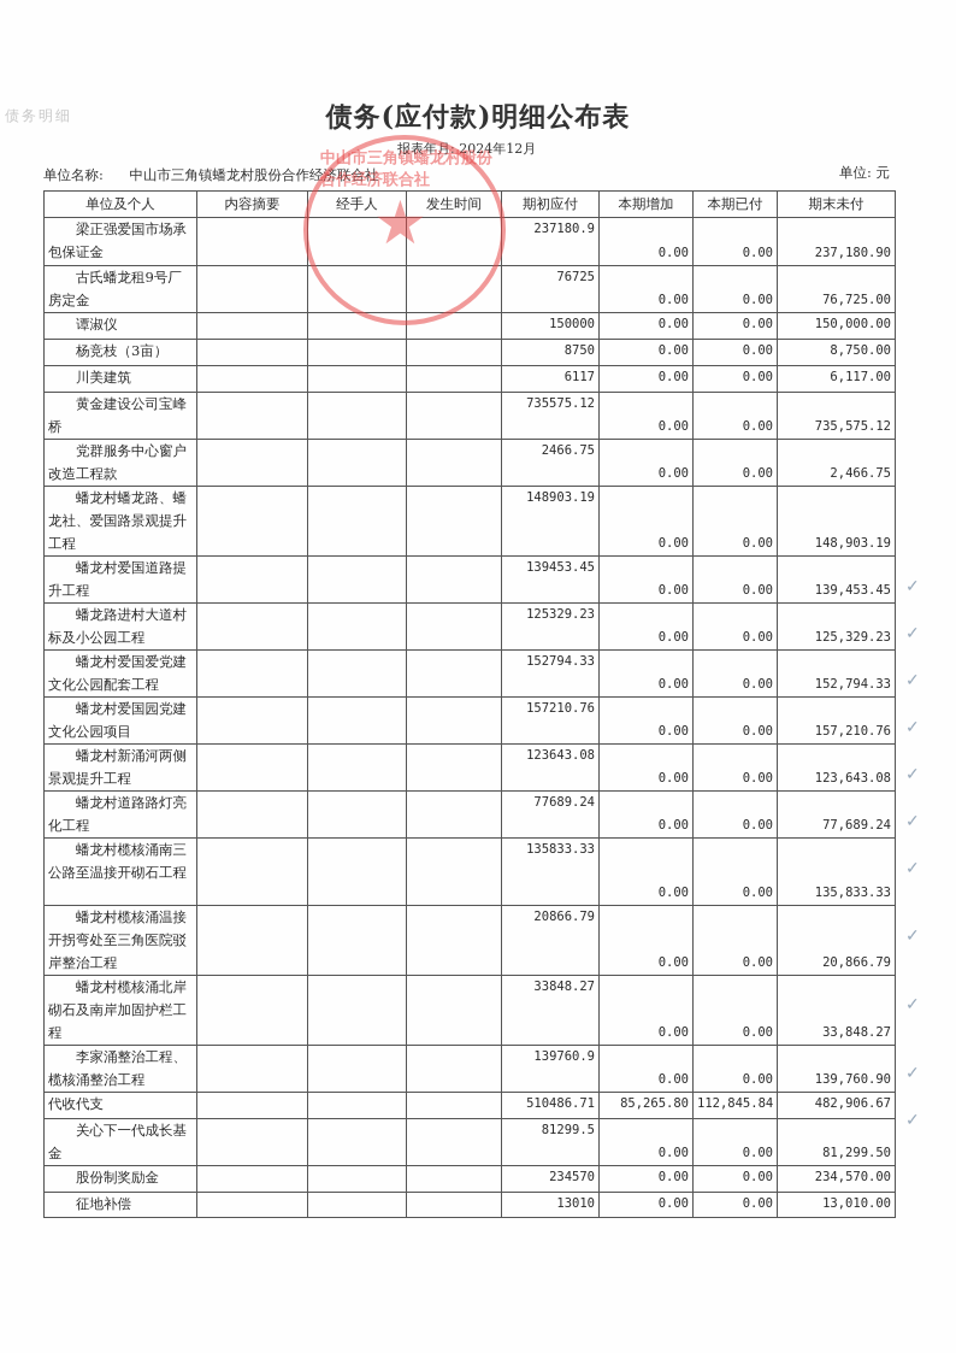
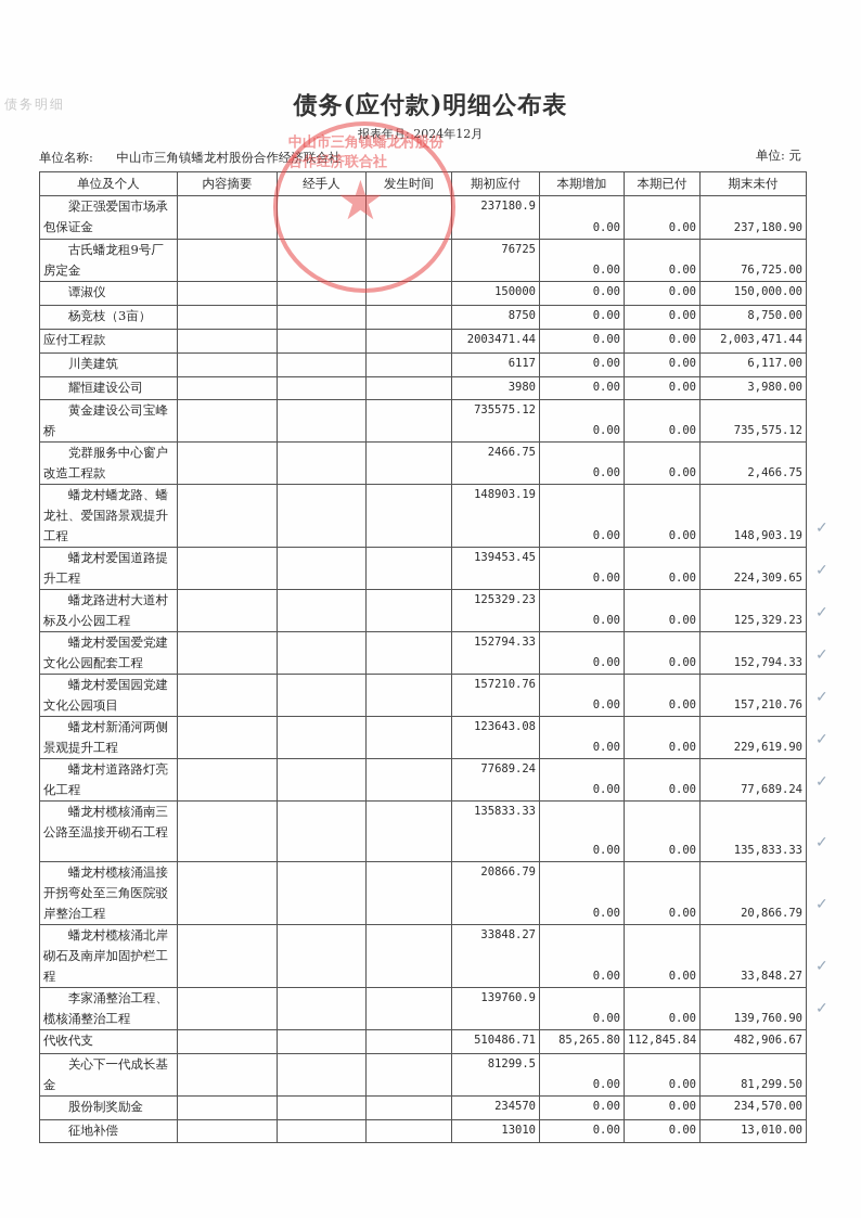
  债务明细
  债务(应付款)明细公布表
  报表年月: 2024年12月
  单位名称: 中山市三角镇蟠龙村股份合作经济联合社
  单位: 元
  单位及个人	内容摘要	经手人	发生时间	期初应付	本期增加	本期已付	期末未付
  梁正强爱国市场承包保证金				237180.9	0.00	0.00	237,180.90
  古氏蟠龙租9号厂房定金				76725	0.00	0.00	76,725.00
  谭淑仪				150000	0.00	0.00	150,000.00
  杨竞枝（3亩）				8750	0.00	0.00	8,750.00
+ 应付工程款				2003471.44	0.00	0.00	2,003,471.44
  川美建筑				6117	0.00	0.00	6,117.00
+ 耀恒建设公司				3980	0.00	0.00	3,980.00
  黄金建设公司宝峰桥				735575.12	0.00	0.00	735,575.12
  党群服务中心窗户改造工程款				2466.75	0.00	0.00	2,466.75
  蟠龙村蟠龙路、蟠龙社、爱国路景观提升工程				148903.19	0.00	0.00	148,903.19
- 蟠龙村爱国道路提升工程				139453.45	0.00	0.00	139,453.45
+ 蟠龙村爱国道路提升工程				139453.45	0.00	0.00	224,309.65
  蟠龙路进村大道村标及小公园工程				125329.23	0.00	0.00	125,329.23
  蟠龙村爱国爱党建文化公园配套工程				152794.33	0.00	0.00	152,794.33
  蟠龙村爱国园党建文化公园项目				157210.76	0.00	0.00	157,210.76
- 蟠龙村新涌河两侧景观提升工程				123643.08	0.00	0.00	123,643.08
+ 蟠龙村新涌河两侧景观提升工程				123643.08	0.00	0.00	229,619.90
  蟠龙村道路路灯亮化工程				77689.24	0.00	0.00	77,689.24
  蟠龙村榄核涌南三公路至温接开砌石工程				135833.33	0.00	0.00	135,833.33
  蟠龙村榄核涌温接开拐弯处至三角医院驳岸整治工程				20866.79	0.00	0.00	20,866.79
  蟠龙村榄核涌北岸砌石及南岸加固护栏工程				33848.27	0.00	0.00	33,848.27
  李家涌整治工程、榄核涌整治工程				139760.9	0.00	0.00	139,760.90
  代收代支				510486.71	85,265.80	112,845.84	482,906.67
  关心下一代成长基金				81299.5	0.00	0.00	81,299.50
  股份制奖励金				234570	0.00	0.00	234,570.00
  征地补偿				13010	0.00	0.00	13,010.00
  中山市三角镇蟠龙村股份合作经济联合社
  ★
  ✓
  ✓
  ✓
  ✓
  ✓
  ✓
  ✓
  ✓
  ✓
  ✓
  ✓
